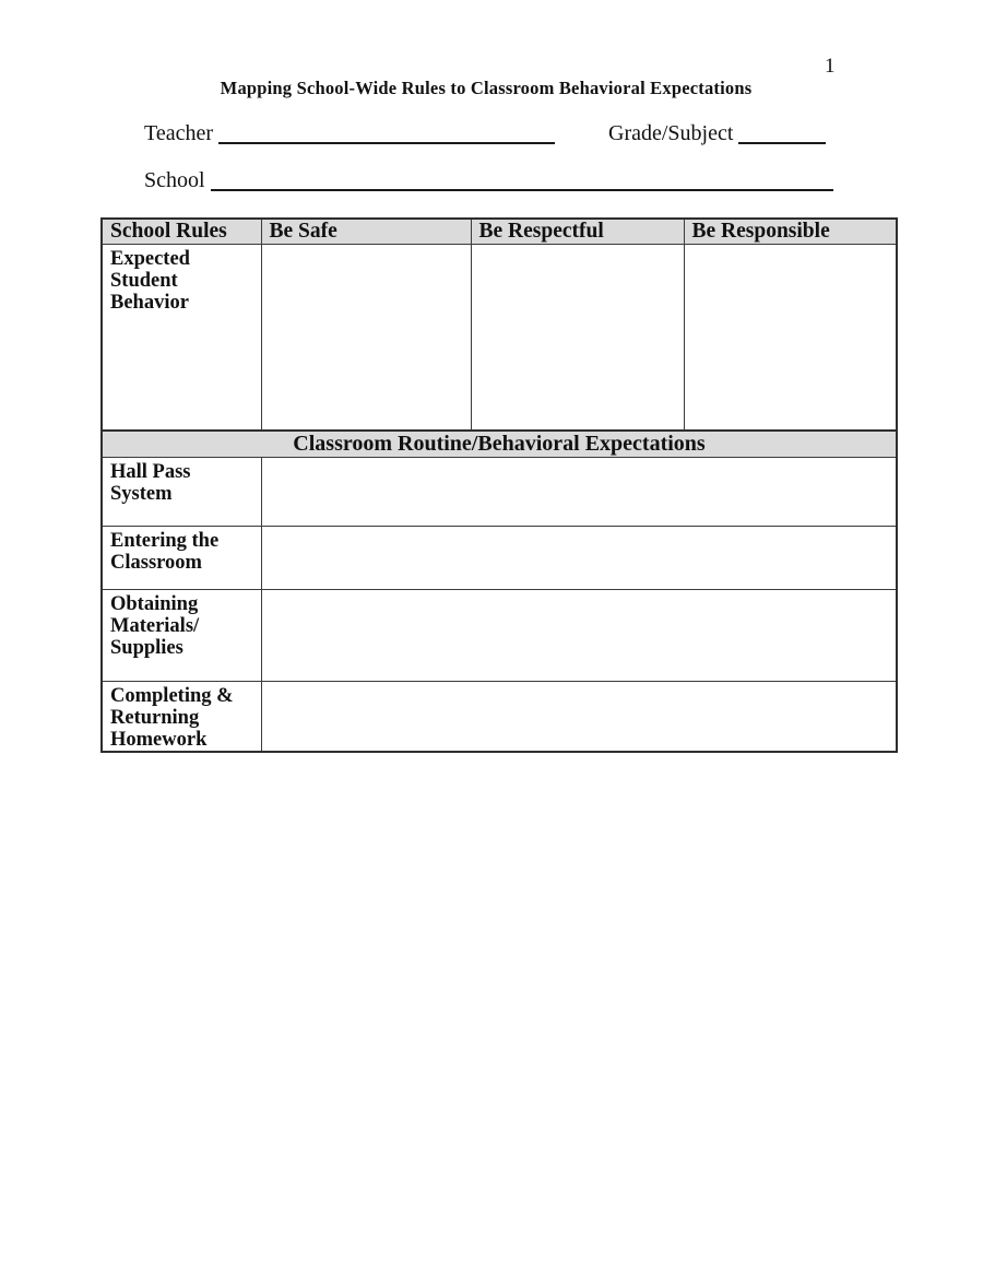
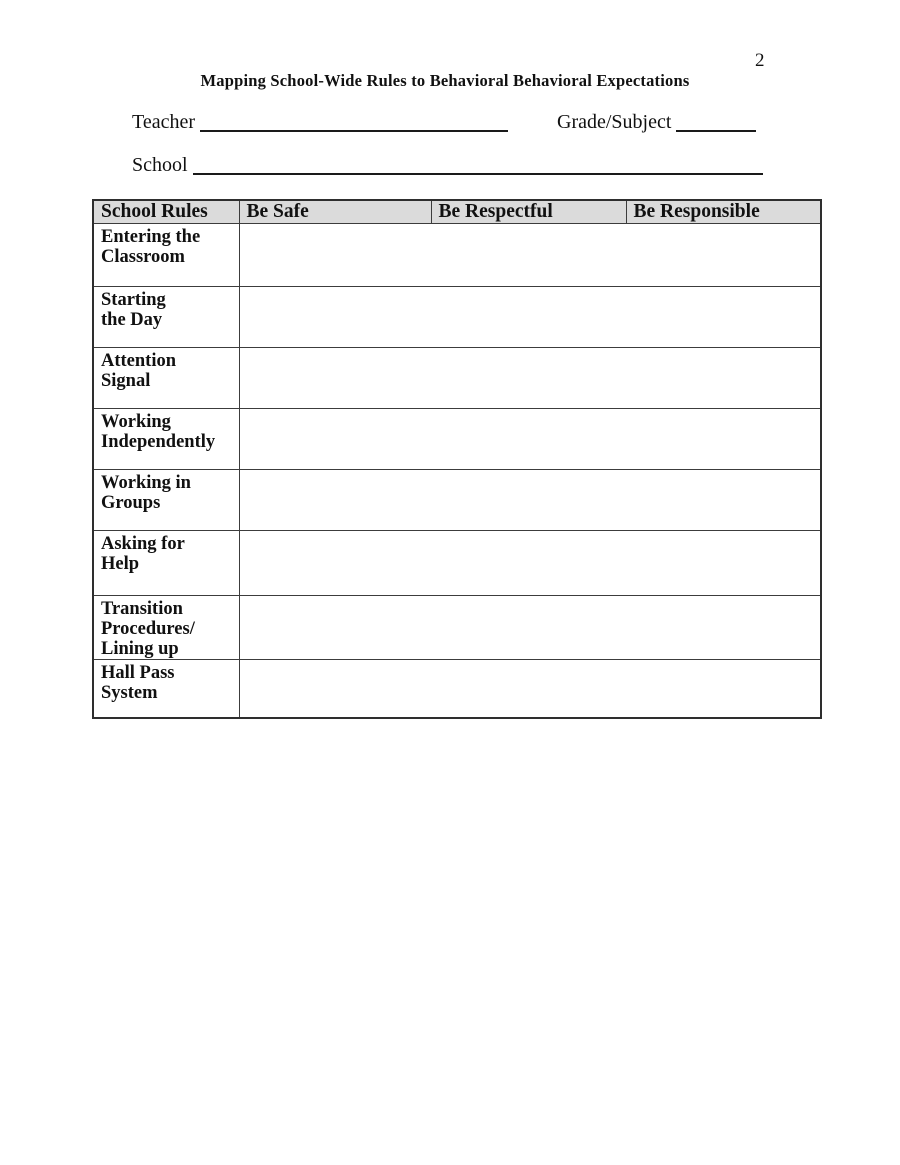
- 1
+ 2
- Mapping School-Wide Rules to Classroom Behavioral Expectations
+ Mapping School-Wide Rules to Behavioral Behavioral Expectations
  Teacher
  Grade/Subject
  School
  School Rules	Be Safe	Be Respectful	Be Responsible
- Expected Student Behavior
- Classroom Routine/Behavioral Expectations
- Hall Pass System
+ Entering the Classroom
+ Starting the Day
+ Attention Signal
+ Working Independently
+ Working in Groups
+ Asking for Help
+ Transition Procedures/ Lining up
- Entering the Classroom
+ Hall Pass System
- Obtaining Materials/ Supplies
- Completing & Returning Homework
